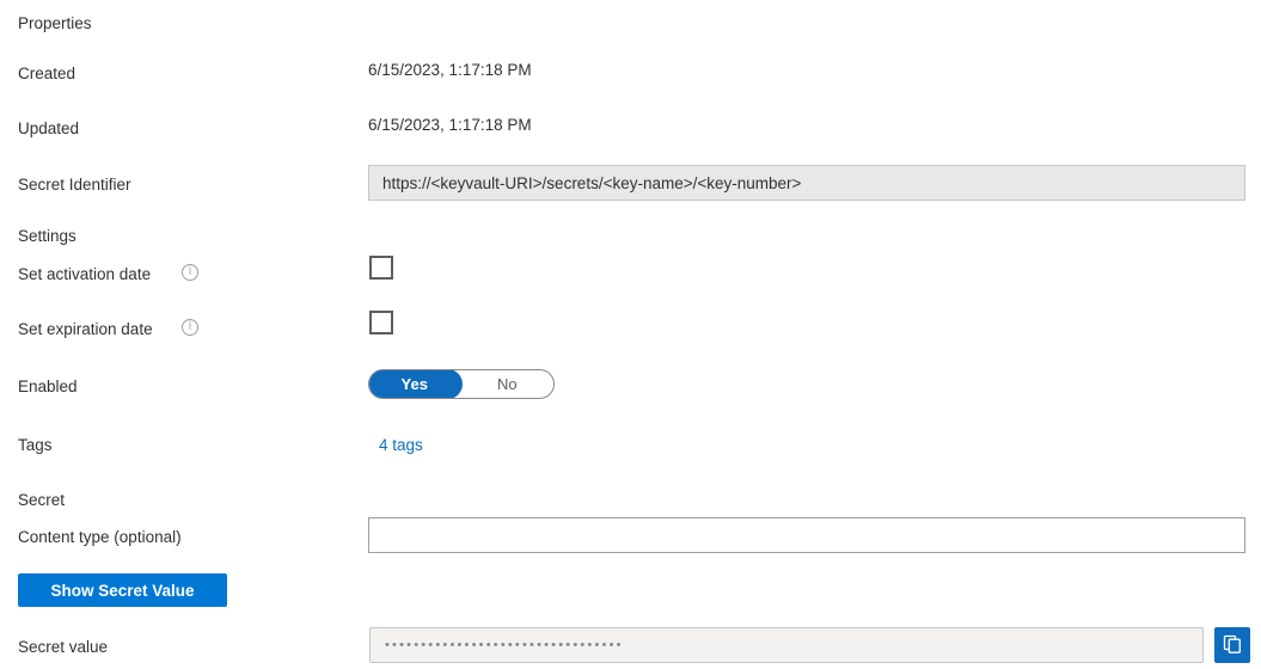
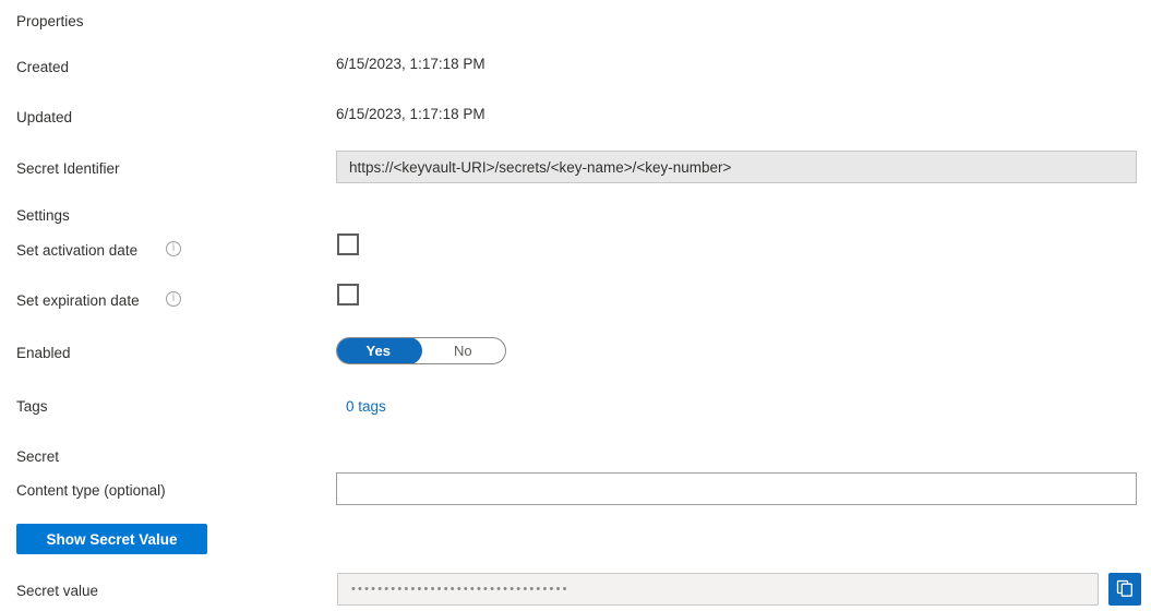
  Properties
  Created
  6/15/2023, 1:17:18 PM
  Updated
  6/15/2023, 1:17:18 PM
  Secret Identifier
  https://<keyvault-URI>/secrets/<key-name>/<key-number>
  Settings
  Set activation date
  Set expiration date
  Enabled
  Yes
  No
  Tags
- 4 tags
+ 0 tags
  Secret
  Content type (optional)
  Show Secret Value
  Secret value
  •••••••••••••••••••••••••••••••••
